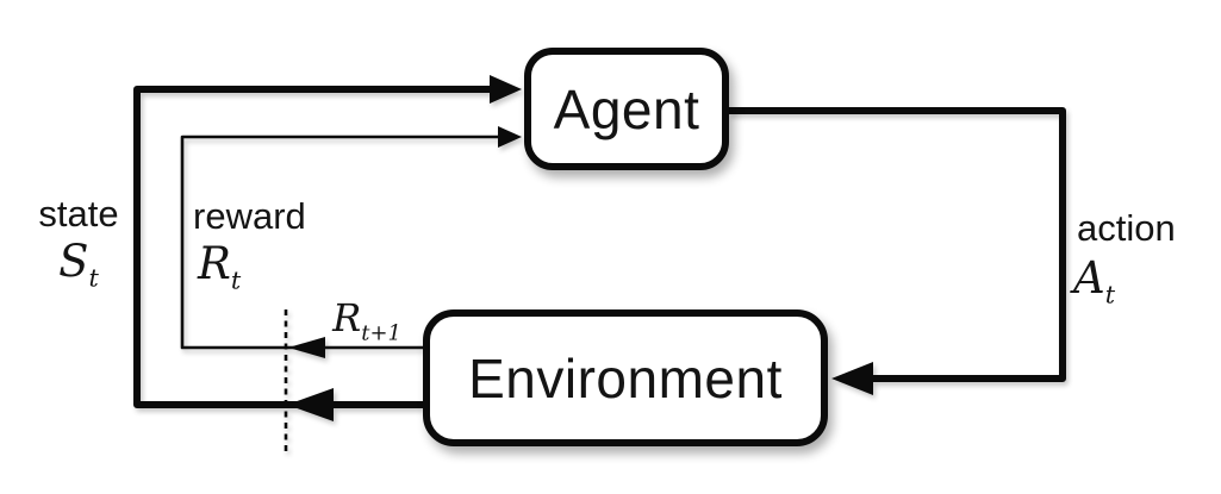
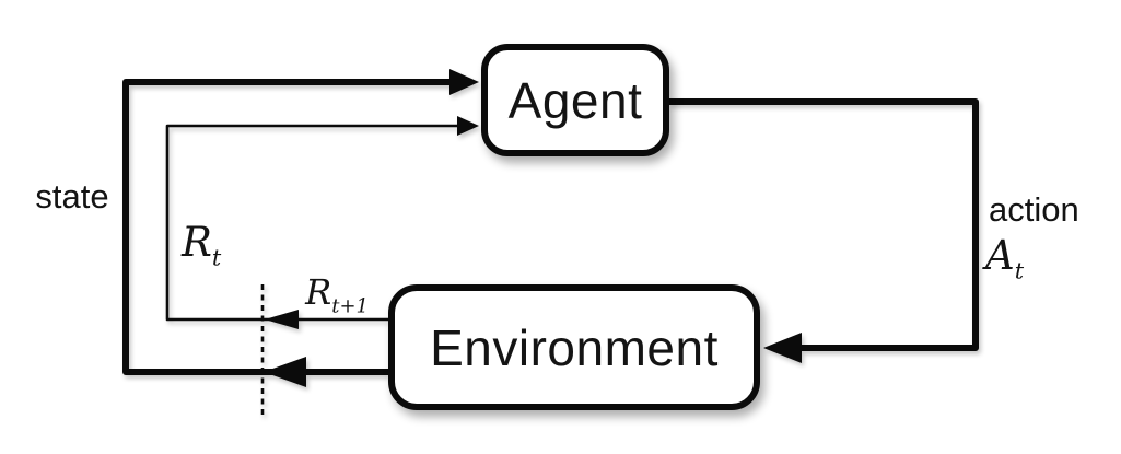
  Agent
  Environment
  state
- St
- reward
  Rt
  action
  At
  Rt+1
